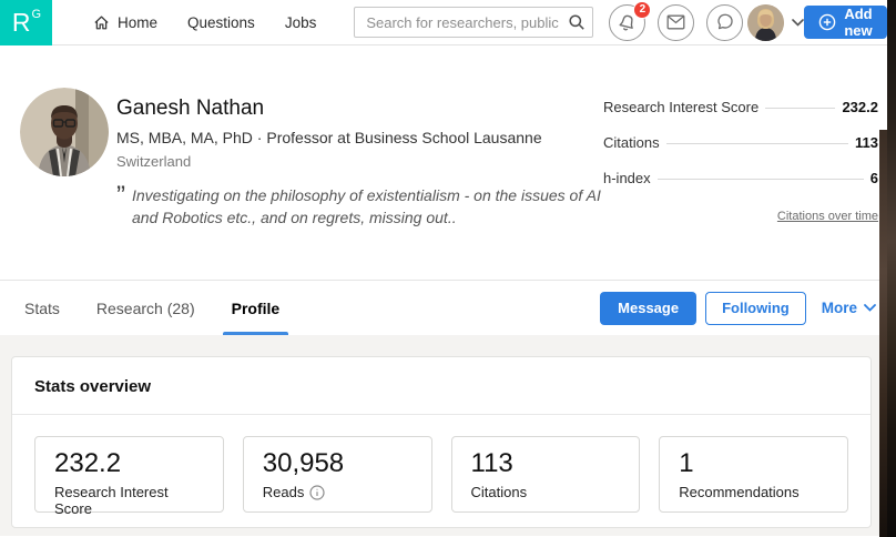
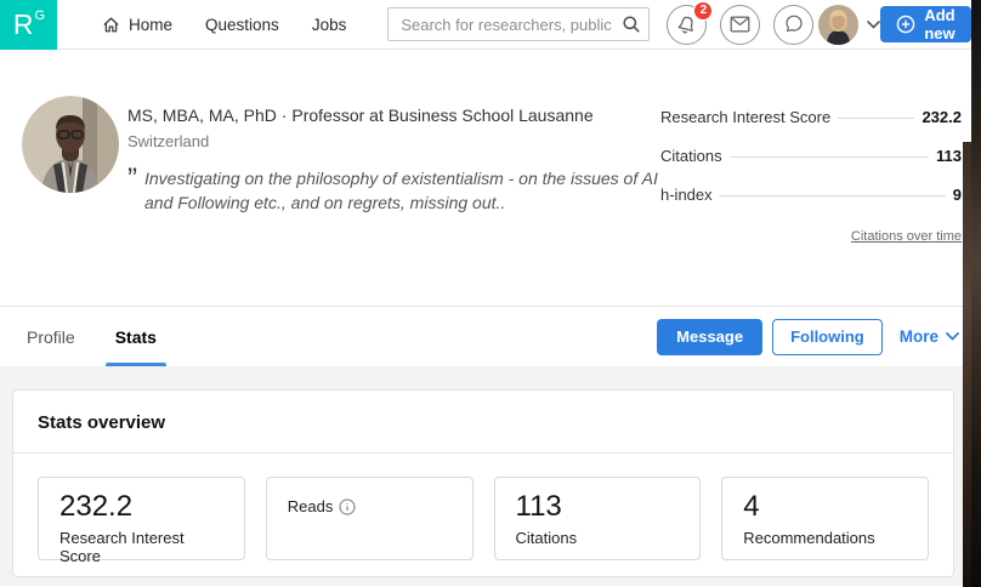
  R
  G
  Home
  Questions
  Jobs
  2
  Add new
- Ganesh Nathan
  MS, MBA, MA, PhD · Professor at Business School Lausanne
  Switzerland
  ”
- Investigating on the philosophy of existentialism - on the issues of AI and Robotics etc., and on regrets, missing out..
+ Investigating on the philosophy of existentialism - on the issues of AI and Following etc., and on regrets, missing out..
  Research Interest Score
  232.2
  Citations
  113
  h-index
- 6
+ 9
  Citations over time
- Stats
+ Profile
- Research (28)
- Profile
+ Stats
  Message
  Following
  More
  Stats overview
  232.2
  Research Interest Score
- 30,958
  Reads
  113
  Citations
- 1
+ 4
  Recommendations
